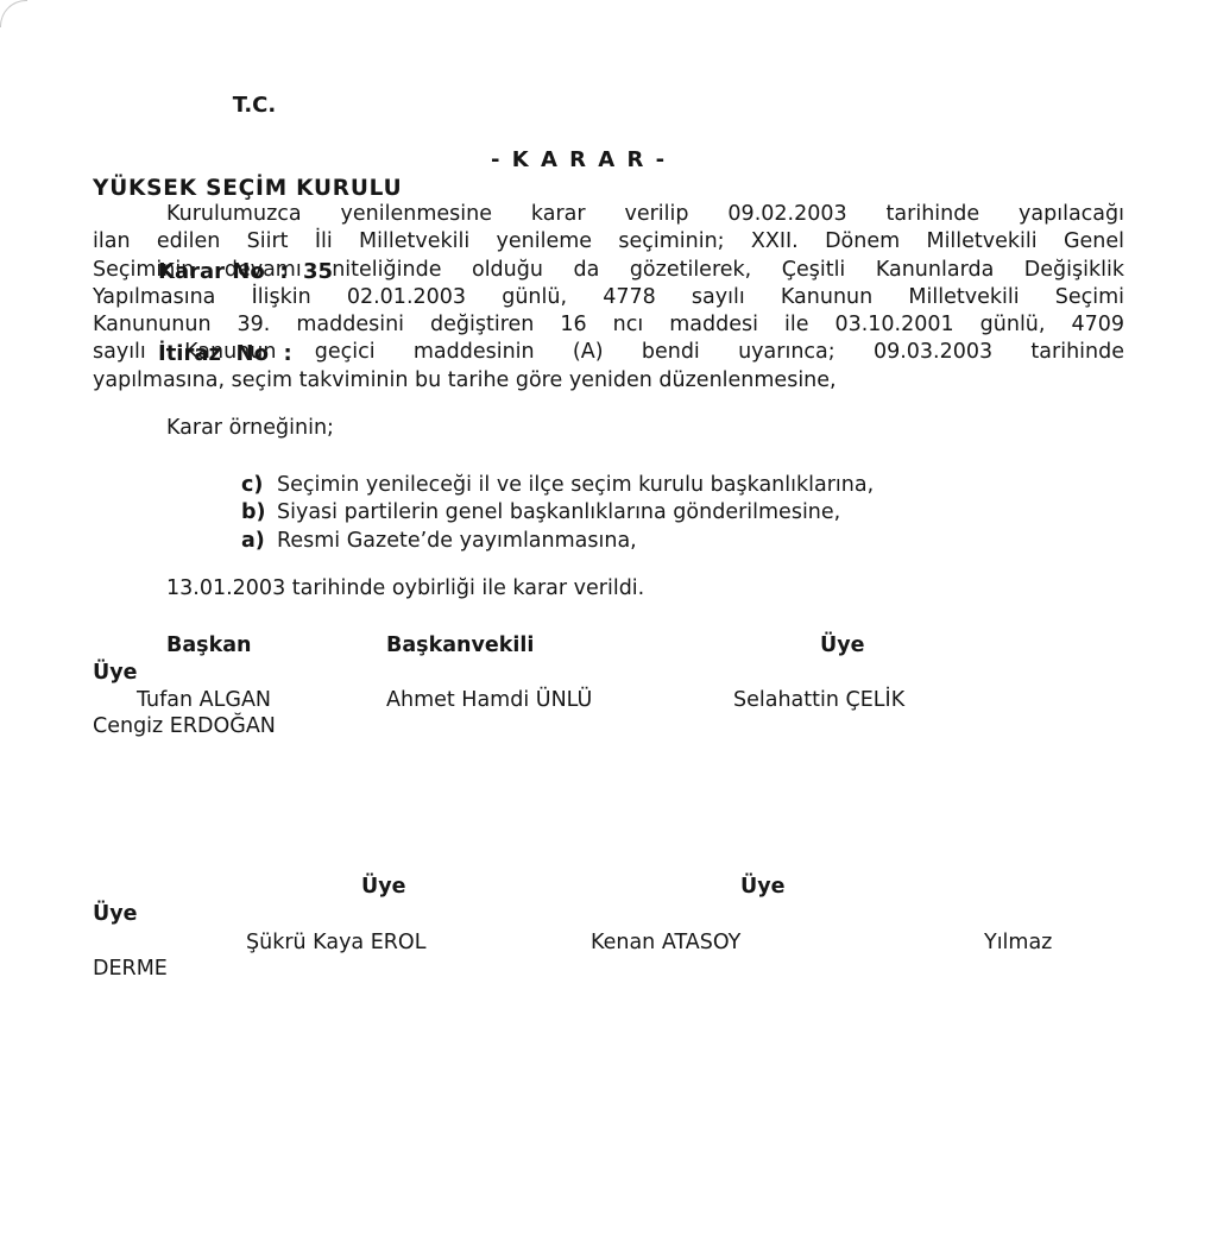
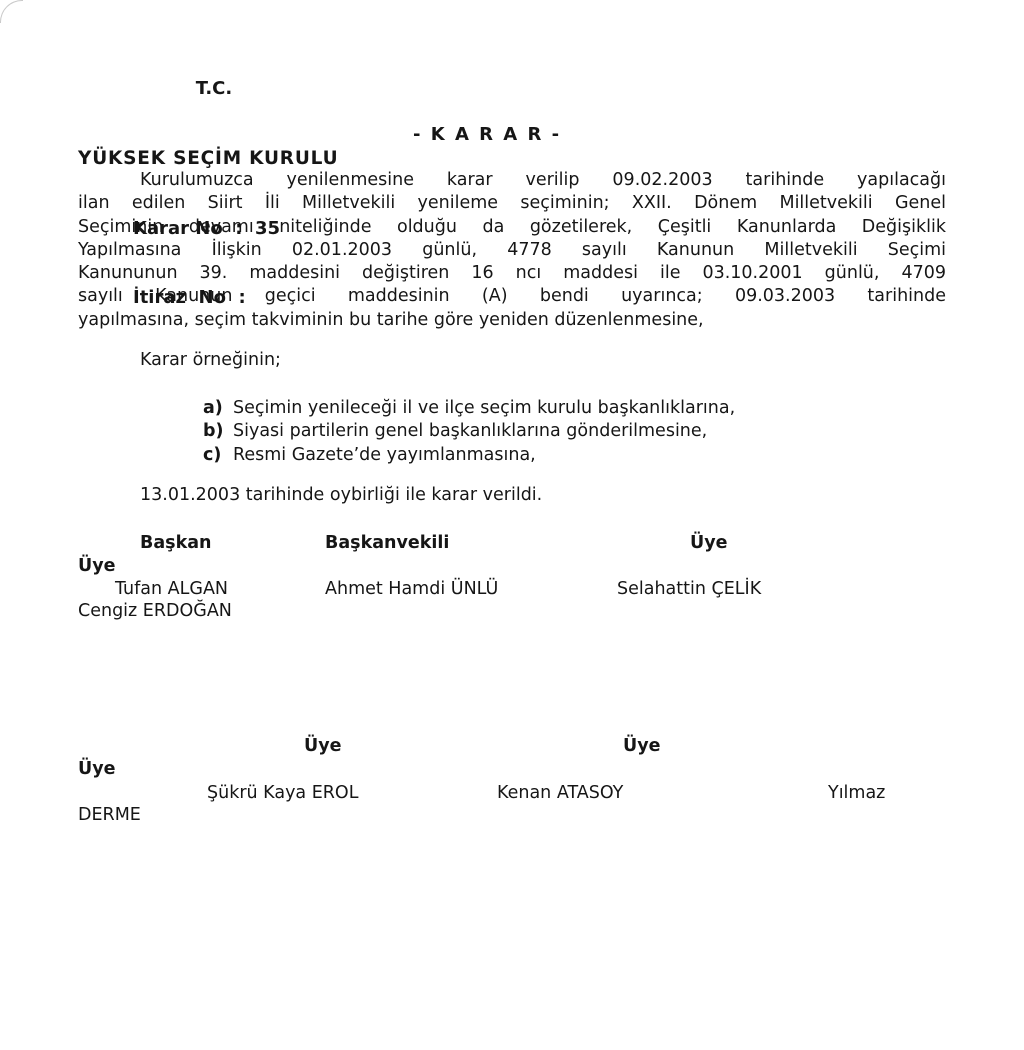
  T.C.
  YÜKSEK SEÇİM KURULU
  Karar No : 35
  İtiraz No :
  - K A R A R -
  Kurulumuzca yenilenmesine karar verilip 09.02.2003 tarihinde yapılacağı
  ilan edilen Siirt İli Milletvekili yenileme seçiminin; XXII. Dönem Milletvekili Genel
  Seçiminin devamı niteliğinde olduğu da gözetilerek, Çeşitli Kanunlarda Değişiklik
  Yapılmasına İlişkin 02.01.2003 günlü, 4778 sayılı Kanunun Milletvekili Seçimi
  Kanununun 39. maddesini değiştiren 16 ncı maddesi ile 03.10.2001 günlü, 4709
  sayılı Kanunun geçici maddesinin (A) bendi uyarınca; 09.03.2003 tarihinde
  yapılmasına, seçim takviminin bu tarihe göre yeniden düzenlenmesine,
  Karar örneğinin;
- c) Seçimin yenileceği il ve ilçe seçim kurulu başkanlıklarına,
+ a) Seçimin yenileceği il ve ilçe seçim kurulu başkanlıklarına,
  b) Siyasi partilerin genel başkanlıklarına gönderilmesine,
- a) Resmi Gazete’de yayımlanmasına,
+ c) Resmi Gazete’de yayımlanmasına,
  13.01.2003 tarihinde oybirliği ile karar verildi.
  Başkan
  Başkanvekili
  Üye
  Üye
  Tufan ALGAN
  Ahmet Hamdi ÜNLÜ
  Selahattin ÇELİK
  Cengiz ERDOĞAN
  Üye
  Üye
  Üye
  Şükrü Kaya EROL
  Kenan ATASOY
  Yılmaz
  DERME
